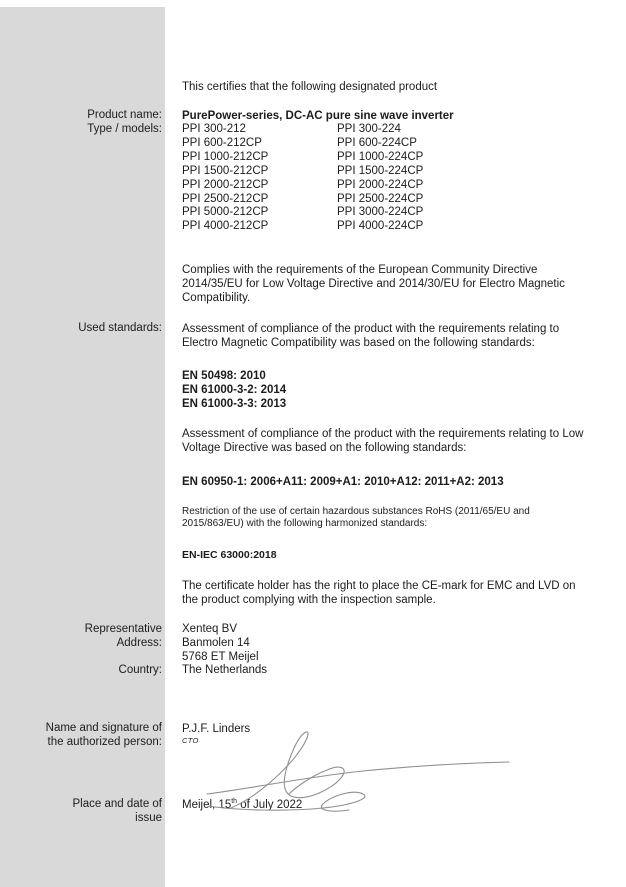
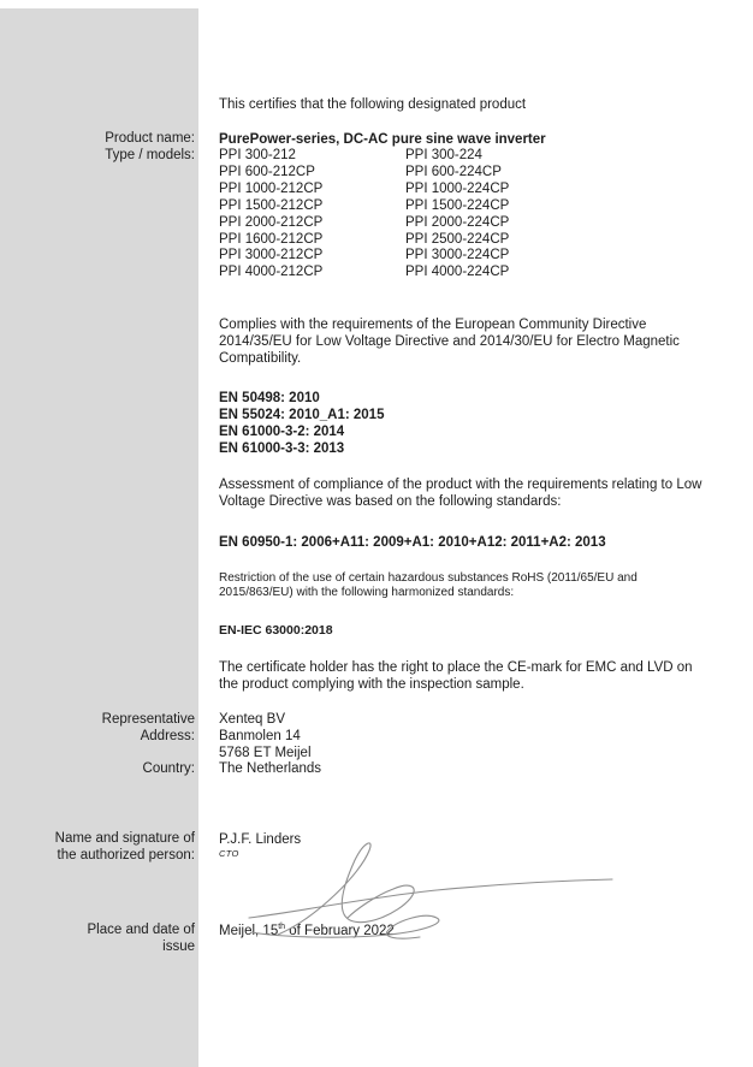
  This certifies that the following designated product
  Product name:
  Type / models:
  PurePower-series, DC-AC pure sine wave inverter
  PPI 300-212
  PPI 300-224
  PPI 600-212CP
  PPI 600-224CP
  PPI 1000-212CP
  PPI 1000-224CP
  PPI 1500-212CP
  PPI 1500-224CP
  PPI 2000-212CP
  PPI 2000-224CP
- PPI 2500-212CP
+ PPI 1600-212CP
  PPI 2500-224CP
- PPI 5000-212CP
+ PPI 3000-212CP
  PPI 3000-224CP
  PPI 4000-212CP
  PPI 4000-224CP
  Complies with the requirements of the European Community Directive 2014/35/EU for Low Voltage Directive and 2014/30/EU for Electro Magnetic Compatibility.
- Used standards:
- Assessment of compliance of the product with the requirements relating to Electro Magnetic Compatibility was based on the following standards:
  EN 50498: 2010
+ EN 55024: 2010_A1: 2015
  EN 61000-3-2: 2014
  EN 61000-3-3: 2013
  Assessment of compliance of the product with the requirements relating to Low Voltage Directive was based on the following standards:
  EN 60950-1: 2006+A11: 2009+A1: 2010+A12: 2011+A2: 2013
  Restriction of the use of certain hazardous substances RoHS (2011/65/EU and 2015/863/EU) with the following harmonized standards:
  EN-IEC 63000:2018
  The certificate holder has the right to place the CE-mark for EMC and LVD on the product complying with the inspection sample.
  Representative
  Address:
  Country:
  Xenteq BV
  Banmolen 14
  5768 ET Meijel
  The Netherlands
  Name and signature of
  the authorized person:
  P.J.F. Linders
  CTO
  Place and date of
  issue
- Meijel, 15 of July 2022
+ Meijel, 15 of February 2022
